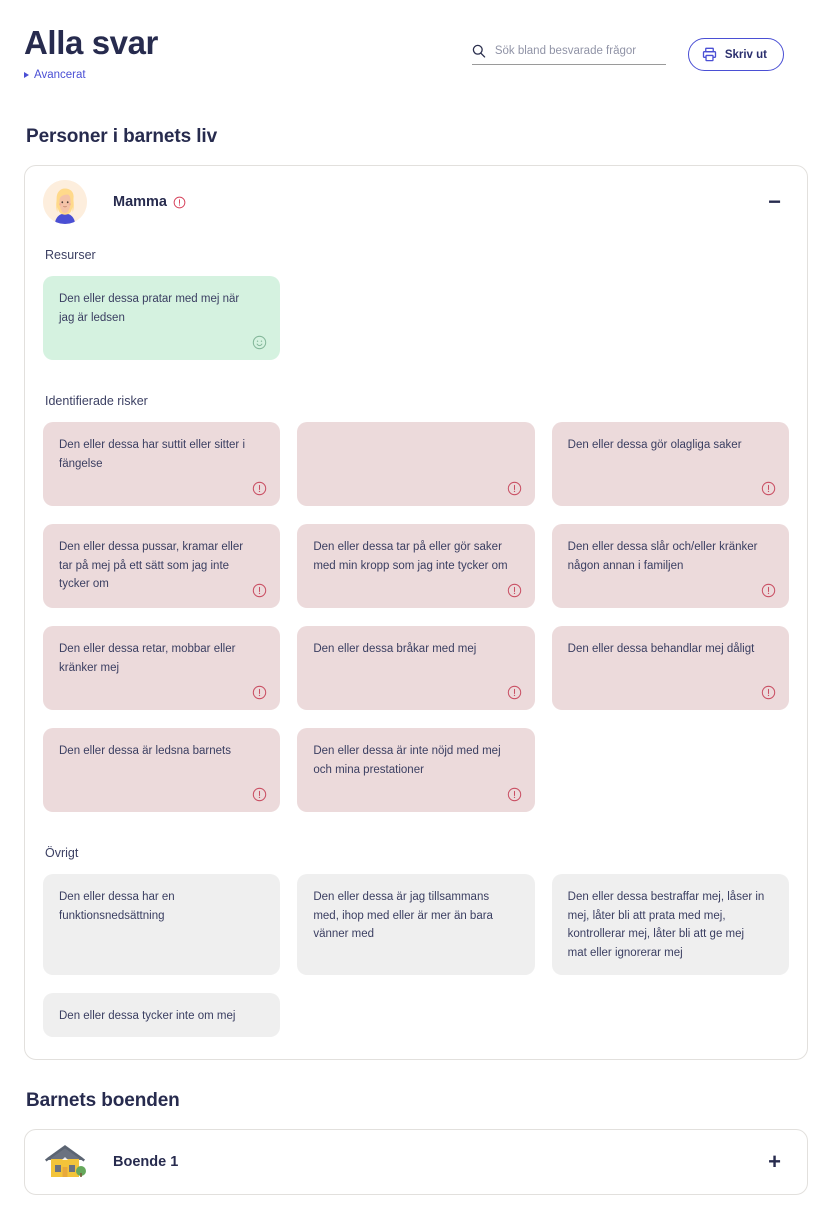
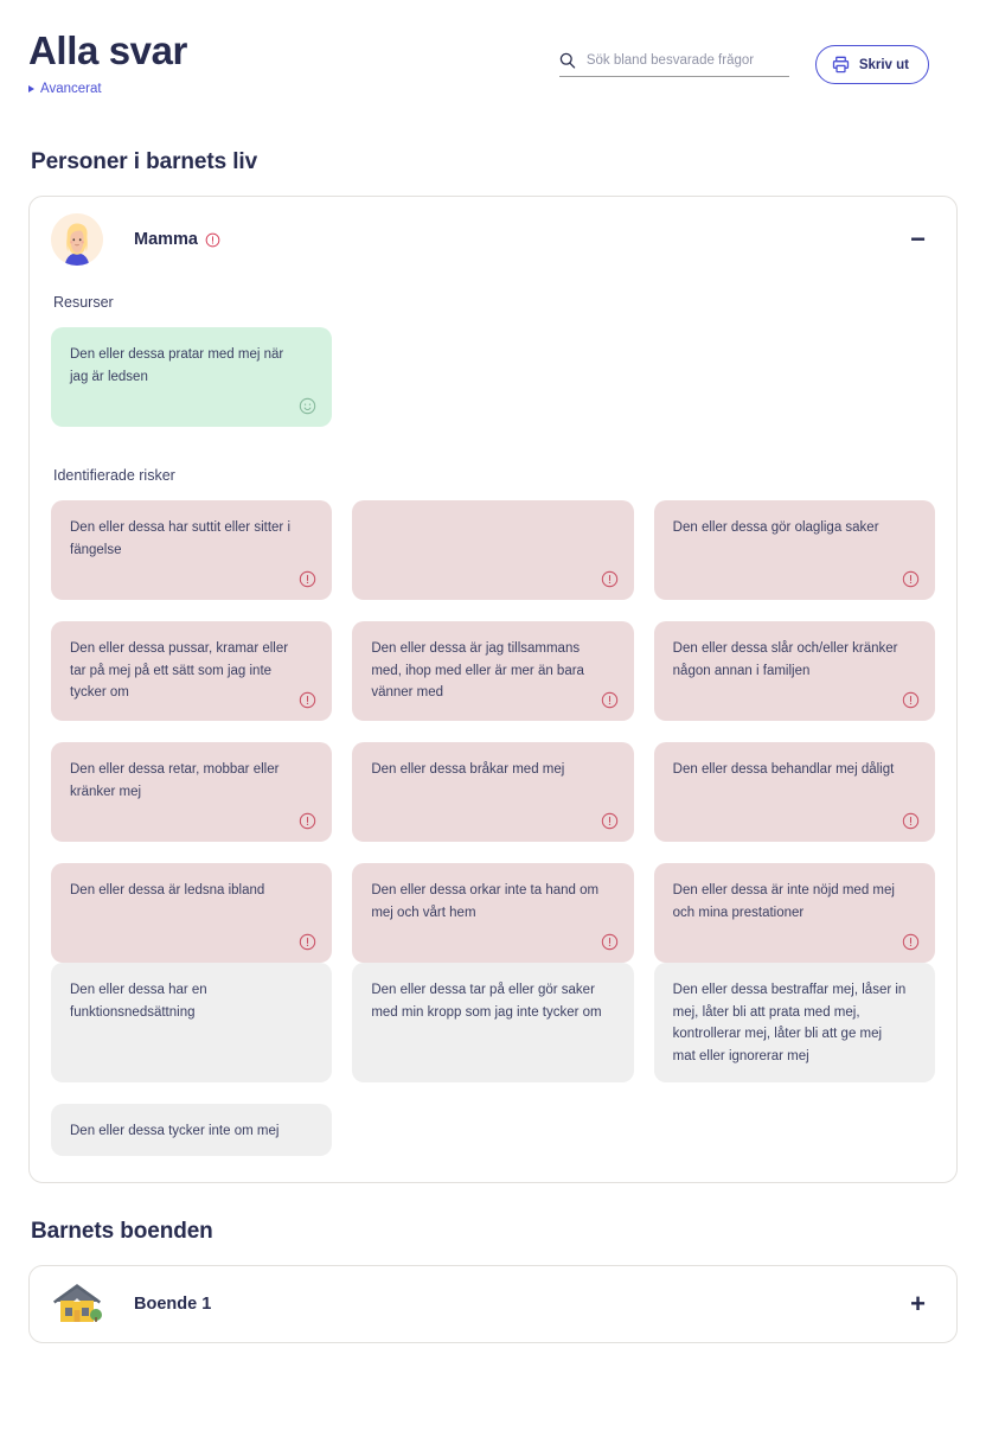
  Alla svar
  Avancerat
  Sök bland besvarade frågor
  Skriv ut
  Personer i barnets liv
  Mamma
  −
  Resurser
  Den eller dessa pratar med mej när jag är ledsen
  Identifierade risker
  Den eller dessa har suttit eller sitter i fängelse
  Den eller dessa gör olagliga saker
  Den eller dessa pussar, kramar eller tar på mej på ett sätt som jag inte tycker om
- Den eller dessa tar på eller gör saker med min kropp som jag inte tycker om
+ Den eller dessa är jag tillsammans med, ihop med eller är mer än bara vänner med
  Den eller dessa slår och/eller kränker någon annan i familjen
  Den eller dessa retar, mobbar eller kränker mej
  Den eller dessa bråkar med mej
  Den eller dessa behandlar mej dåligt
- Den eller dessa är ledsna barnets
+ Den eller dessa är ledsna ibland
+ Den eller dessa orkar inte ta hand om mej och vårt hem
  Den eller dessa är inte nöjd med mej och mina prestationer
- Övrigt
  Den eller dessa har en funktionsnedsättning
- Den eller dessa är jag tillsammans med, ihop med eller är mer än bara vänner med
+ Den eller dessa tar på eller gör saker med min kropp som jag inte tycker om
  Den eller dessa bestraffar mej, låser in mej, låter bli att prata med mej, kontrollerar mej, låter bli att ge mej mat eller ignorerar mej
  Den eller dessa tycker inte om mej
  Barnets boenden
  Boende 1
  +
